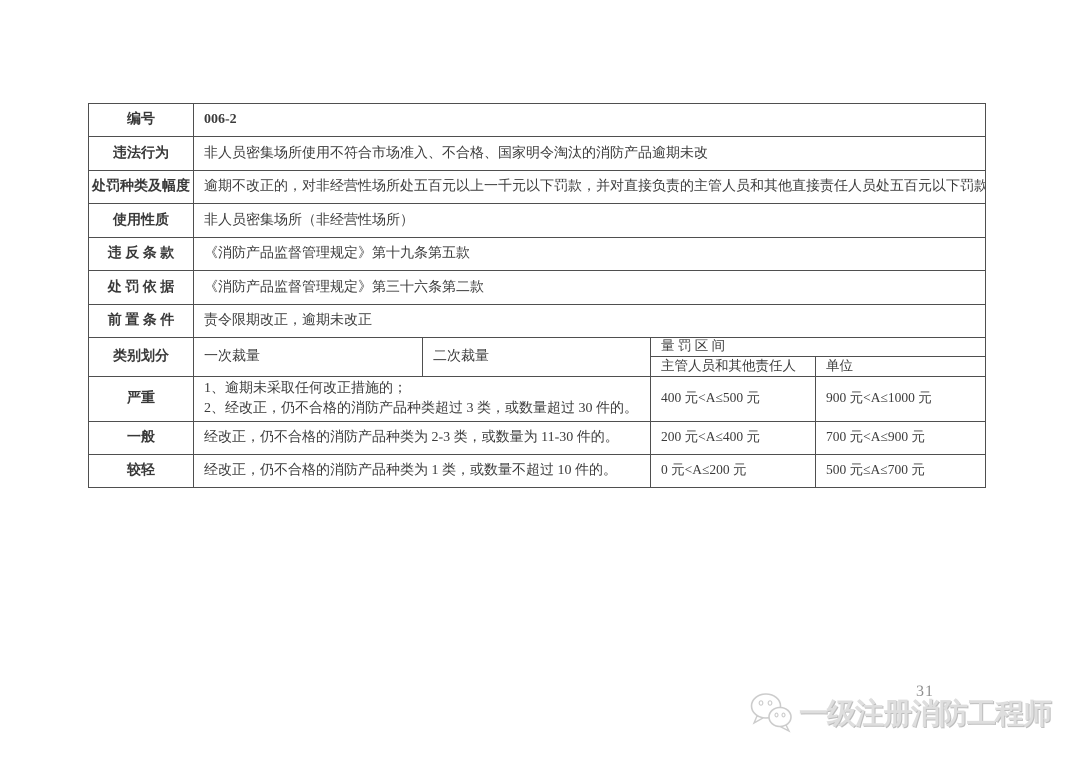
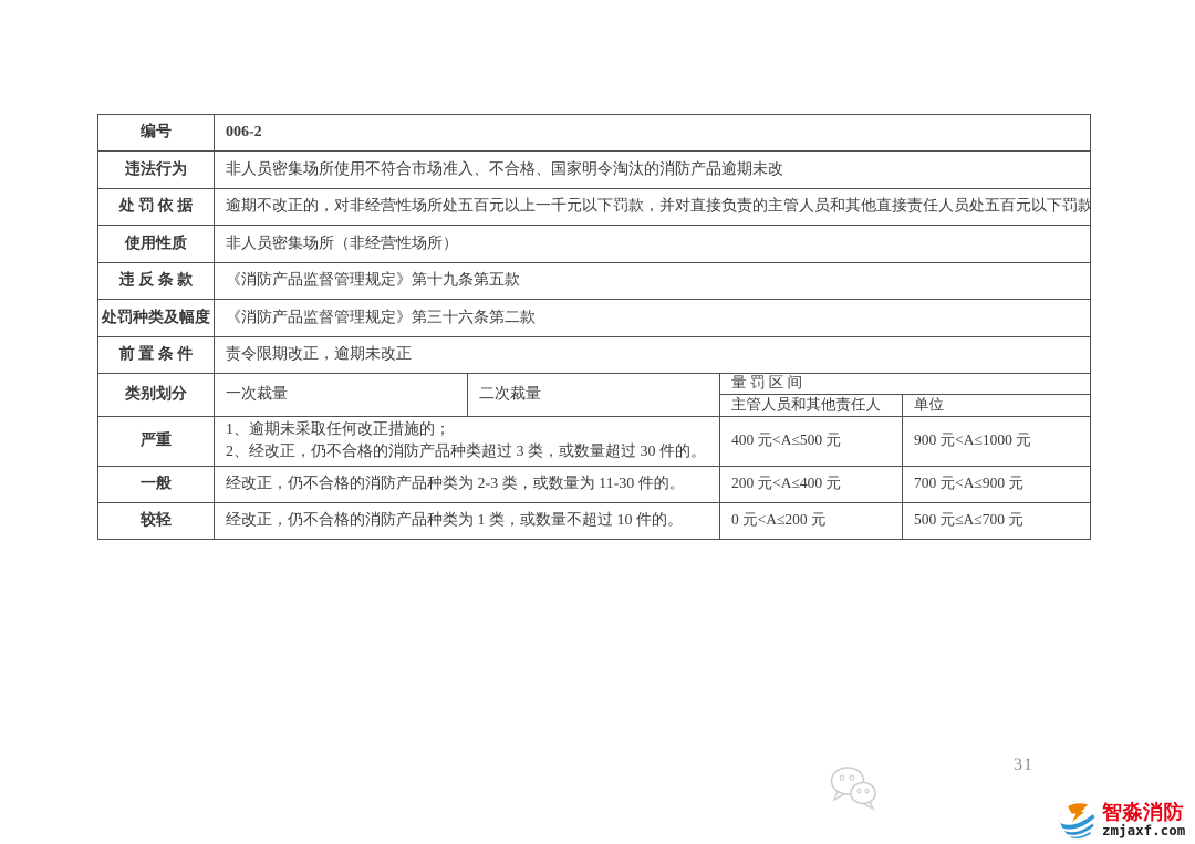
  编号	006-2
  违法行为	非人员密集场所使用不符合市场准入、不合格、国家明令淘汰的消防产品逾期未改
- 处罚种类及幅度	逾期不改正的，对非经营性场所处五百元以上一千元以下罚款，并对直接负责的主管人员和其他直接责任人员处五百元以下罚款
+ 处 罚 依 据	逾期不改正的，对非经营性场所处五百元以上一千元以下罚款，并对直接负责的主管人员和其他直接责任人员处五百元以下罚款
  使用性质	非人员密集场所（非经营性场所）
  违 反 条 款	《消防产品监督管理规定》第十九条第五款
- 处 罚 依 据	《消防产品监督管理规定》第三十六条第二款
+ 处罚种类及幅度	《消防产品监督管理规定》第三十六条第二款
  前 置 条 件	责令限期改正，逾期未改正
  类别划分	一次裁量	二次裁量	量 罚 区 间
  主管人员和其他责任人	单位
  严重	1、逾期未采取任何改正措施的； 2、经改正，仍不合格的消防产品种类超过 3 类，或数量超过 30 件的。	400 元<A≤500 元	900 元<A≤1000 元
  一般	经改正，仍不合格的消防产品种类为 2-3 类，或数量为 11-30 件的。	200 元<A≤400 元	700 元<A≤900 元
  较轻	经改正，仍不合格的消防产品种类为 1 类，或数量不超过 10 件的。	0 元<A≤200 元	500 元≤A≤700 元
- 一级注册消防工程师
  31
+ 智淼消防
+ zmjaxf.com
